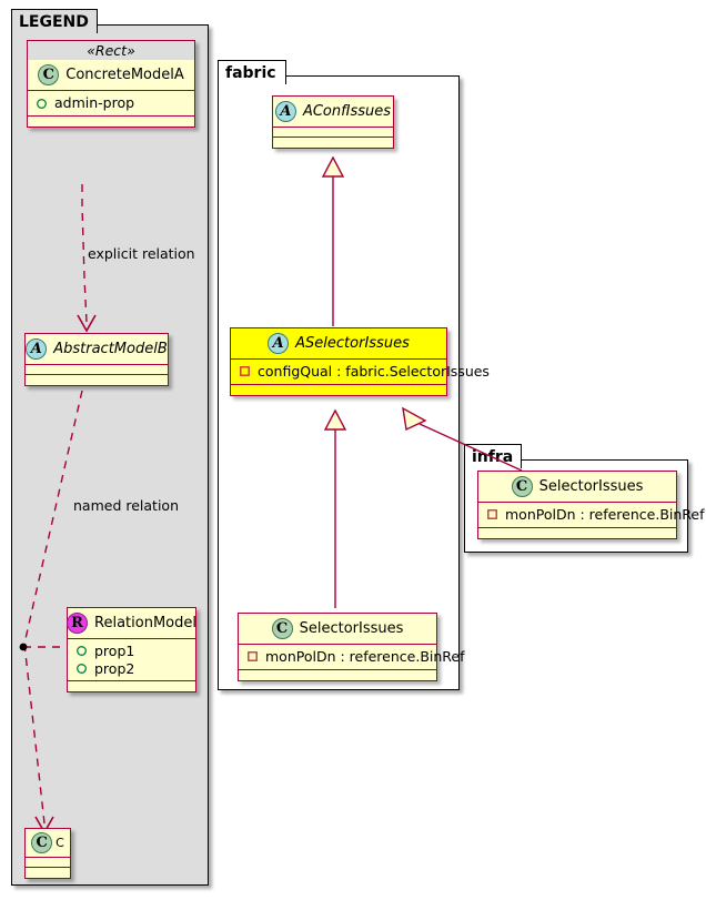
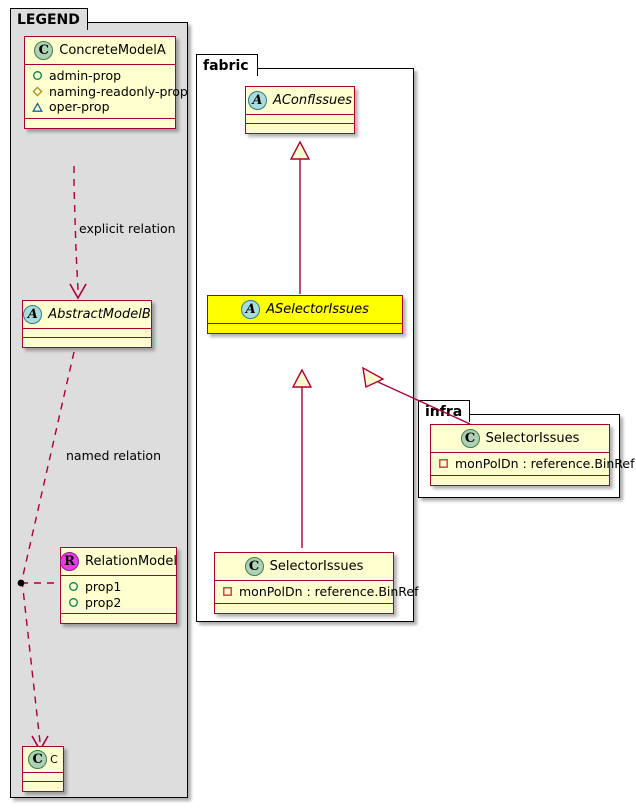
  LEGEND
  fabric
  inra
  explicit relation
  named relation
- «Rect»
  C
  ConcreteModelA
  admin-prop
+ naming-readonly-prop
+ oper-prop
  A
  AbstractModelB
  R
  RelationModel
  prop1
  prop2
  C
  C
  A
  AConfIssues
  A
  ASelectorIssues
- configQual : fabric.SelectorIssues
  C
  SelectorIssues
  monPolDn : reference.BinRef
  C
  SelectorIssues
  monPolDn : reference.BinRef
